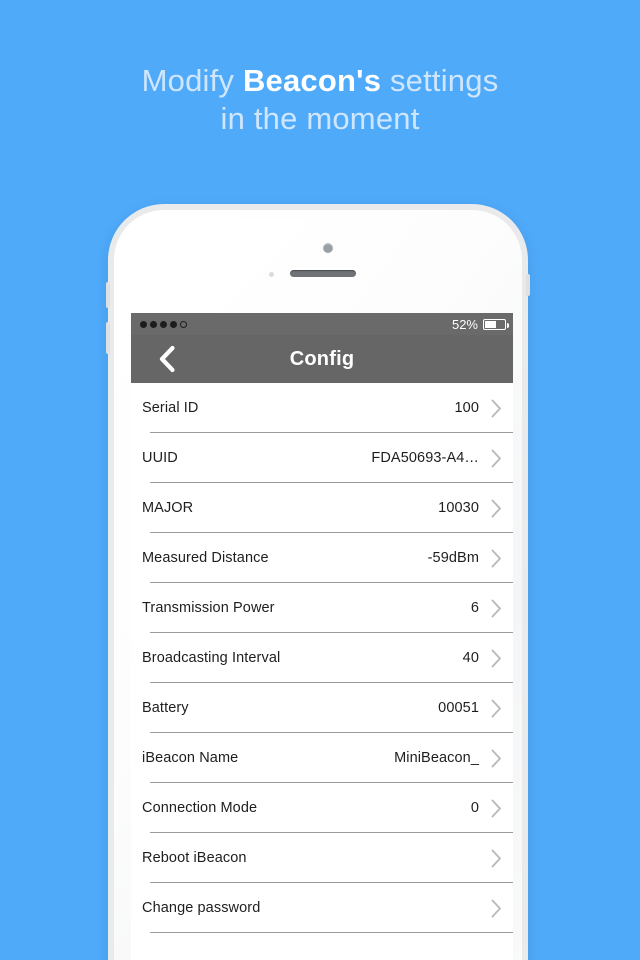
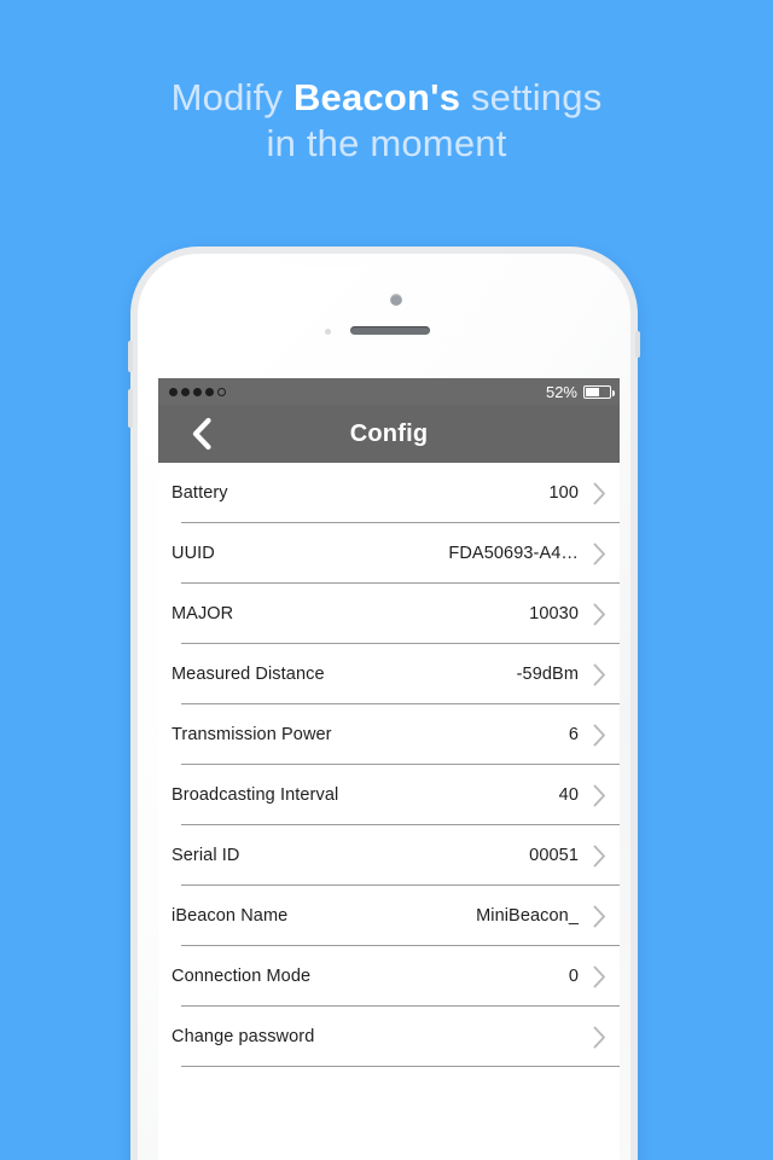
  Modify Beacon's settings
  in the moment
  52%
  Config
- Serial ID
+ Battery
  100
  UUID
  FDA50693-A4…
  MAJOR
  10030
  Measured Distance
  -59dBm
  Transmission Power
  6
  Broadcasting Interval
  40
- Battery
+ Serial ID
  00051
  iBeacon Name
  MiniBeacon_
  Connection Mode
  0
- Reboot iBeacon
  Change password
